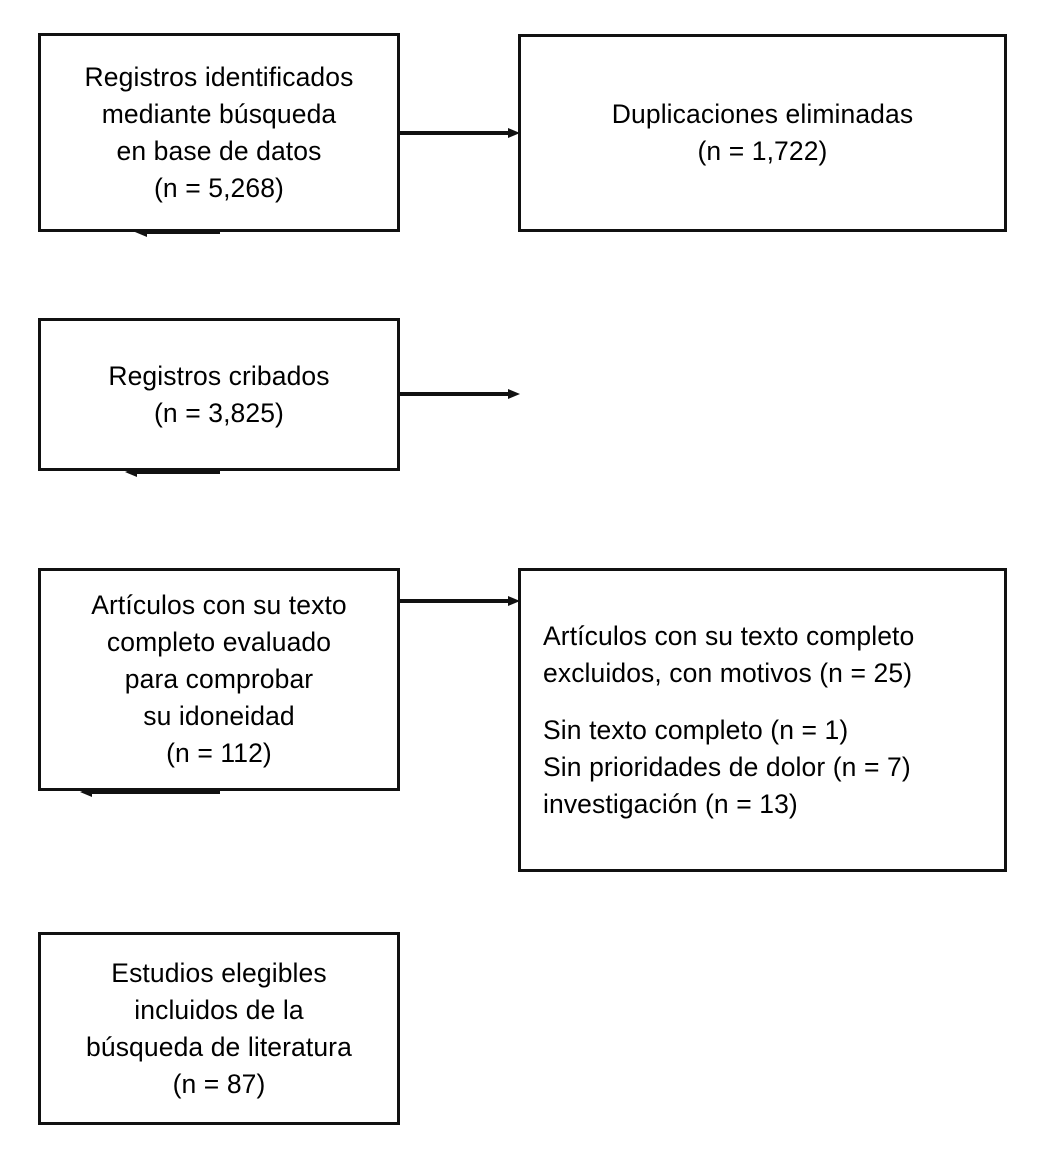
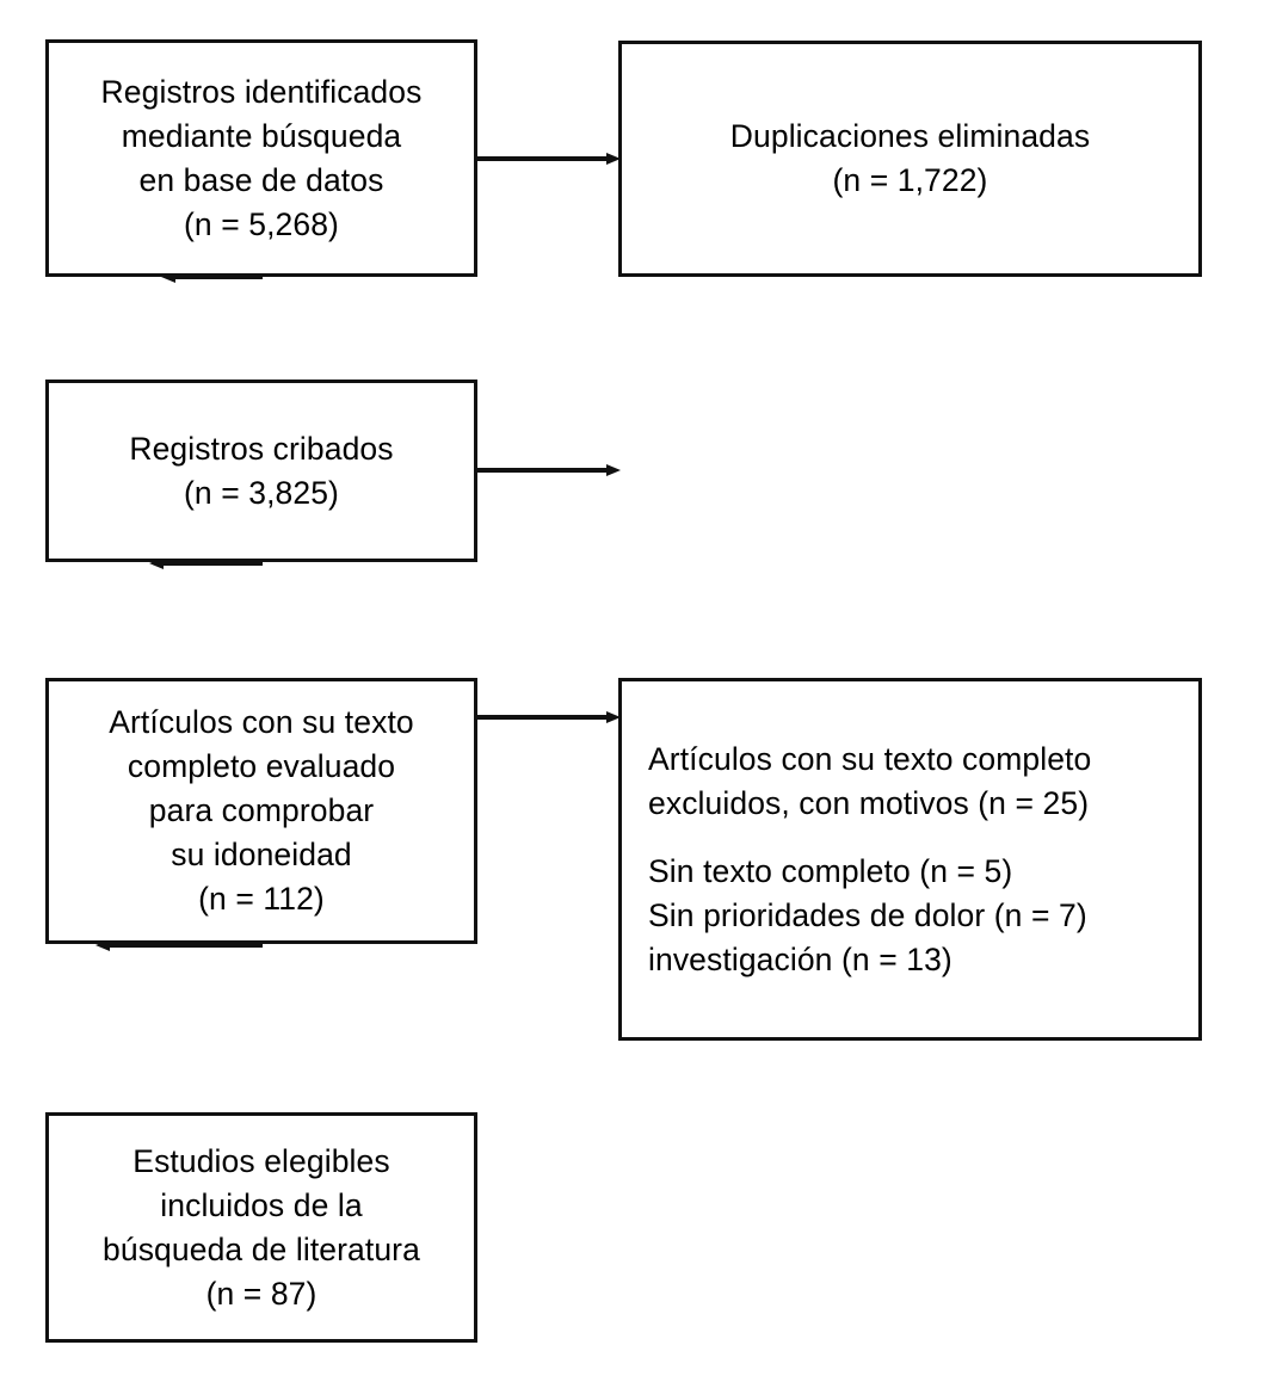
  Registros identificados
  mediante búsqueda
  en base de datos
  (n = 5,268)
  Duplicaciones eliminadas
  (n = 1,722)
  Registros cribados
  (n = 3,825)
  Artículos con su texto
  completo evaluado
  para comprobar
  su idoneidad
  (n = 112)
  Artículos con su texto completo
  excluidos, con motivos (n = 25)
- Sin texto completo (n = 1)
+ Sin texto completo (n = 5)
  Sin prioridades de dolor (n = 7)
  investigación (n = 13)
  Estudios elegibles
  incluidos de la
  búsqueda de literatura
  (n = 87)
